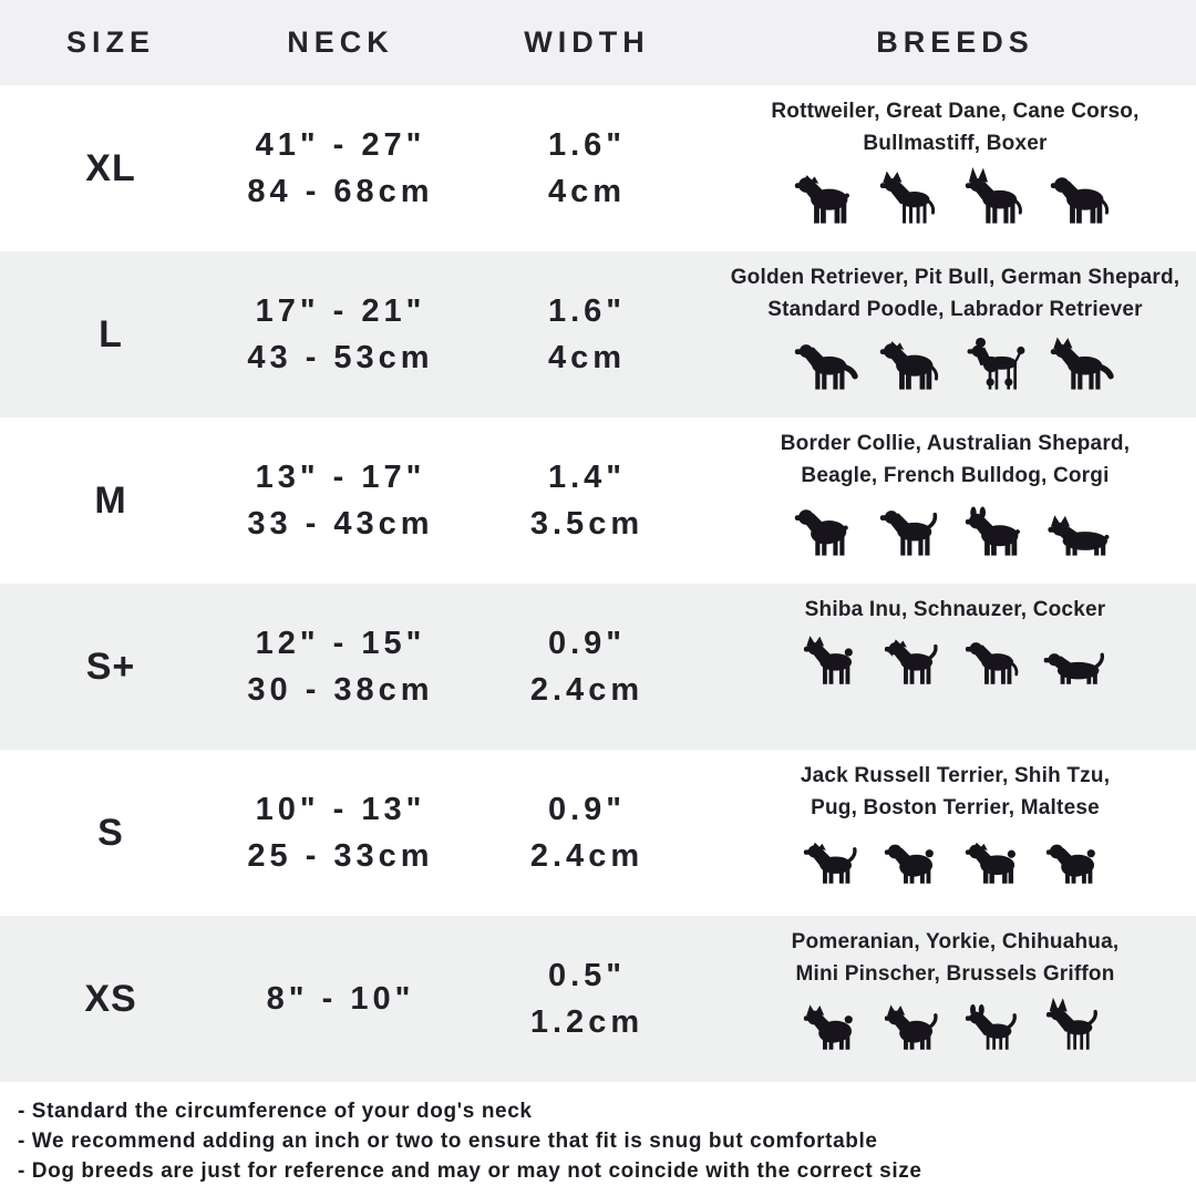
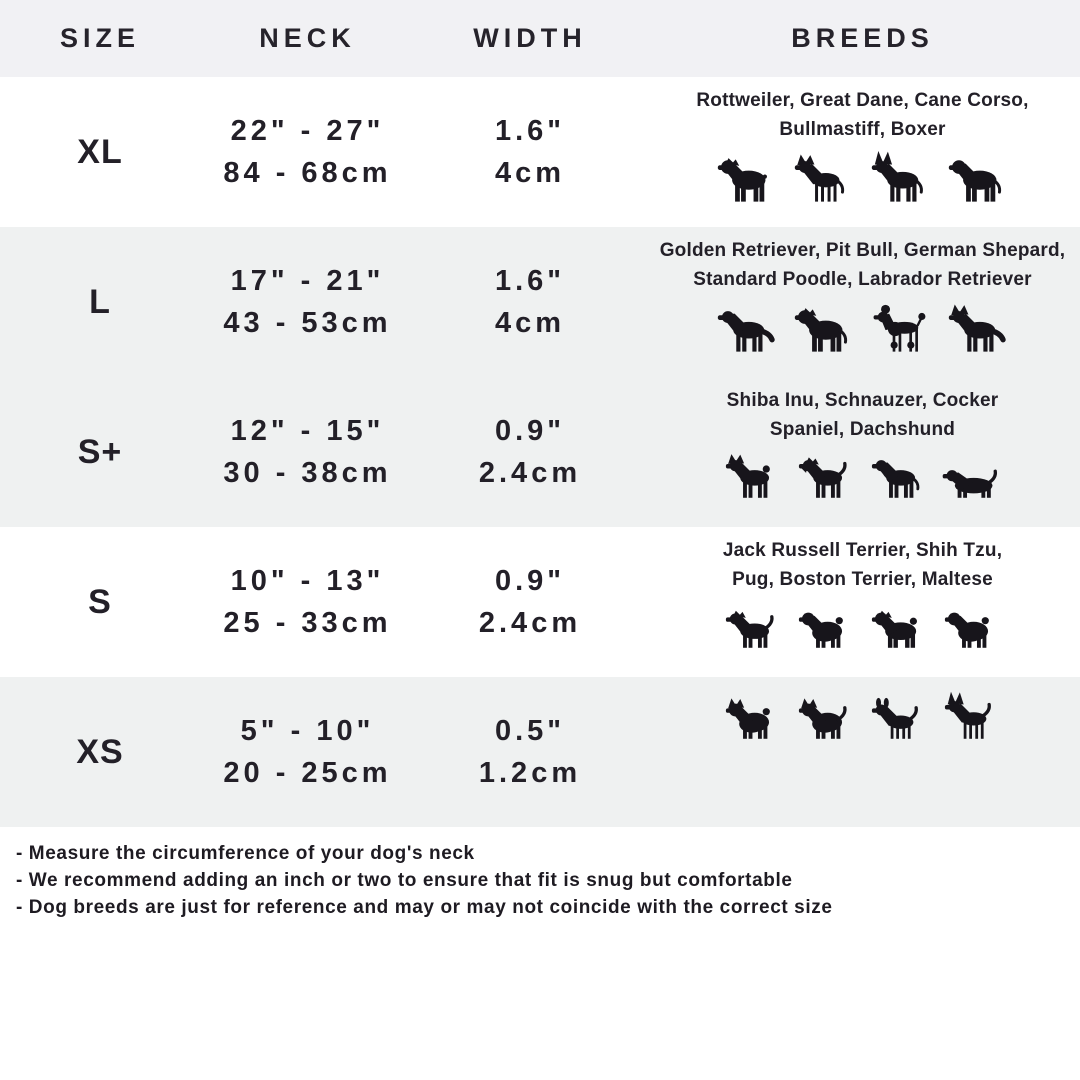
  SIZE
  NECK
  WIDTH
  BREEDS
  XL
- 41" - 27"
+ 22" - 27"
  84 - 68cm
  1.6"
  4cm
  Rottweiler, Great Dane, Cane Corso,
  Bullmastiff, Boxer
  L
  17" - 21"
  43 - 53cm
  1.6"
  4cm
  Golden Retriever, Pit Bull, German Shepard,
  Standard Poodle, Labrador Retriever
- M
- 13" - 17"
- 33 - 43cm
- 1.4"
- 3.5cm
- Border Collie, Australian Shepard,
- Beagle, French Bulldog, Corgi
  S+
  12" - 15"
  30 - 38cm
  0.9"
  2.4cm
  Shiba Inu, Schnauzer, Cocker
+ Spaniel, Dachshund
  S
  10" - 13"
  25 - 33cm
  0.9"
  2.4cm
  Jack Russell Terrier, Shih Tzu,
  Pug, Boston Terrier, Maltese
  XS
- 8" - 10"
+ 5" - 10"
+ 20 - 25cm
  0.5"
  1.2cm
- Pomeranian, Yorkie, Chihuahua,
- Mini Pinscher, Brussels Griffon
- - Standard the circumference of your dog's neck
+ - Measure the circumference of your dog's neck
  - We recommend adding an inch or two to ensure that fit is snug but comfortable
  - Dog breeds are just for reference and may or may not coincide with the correct size
